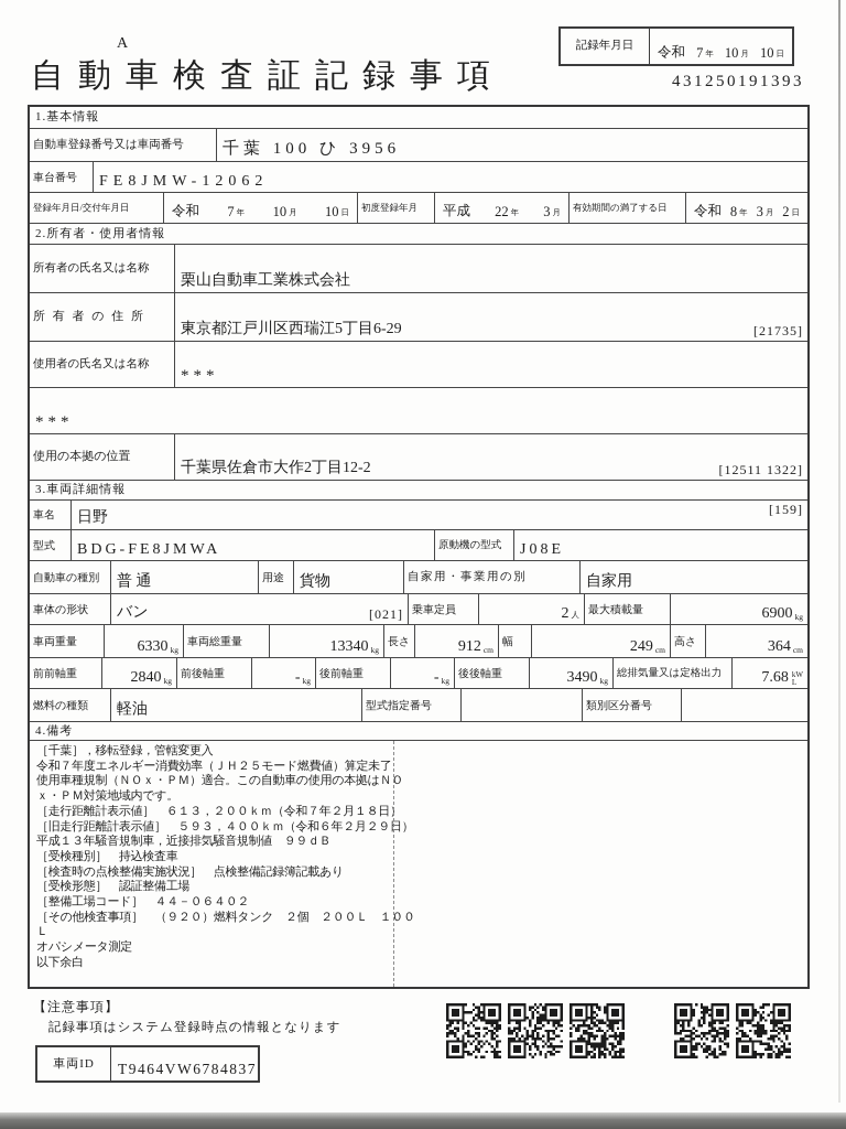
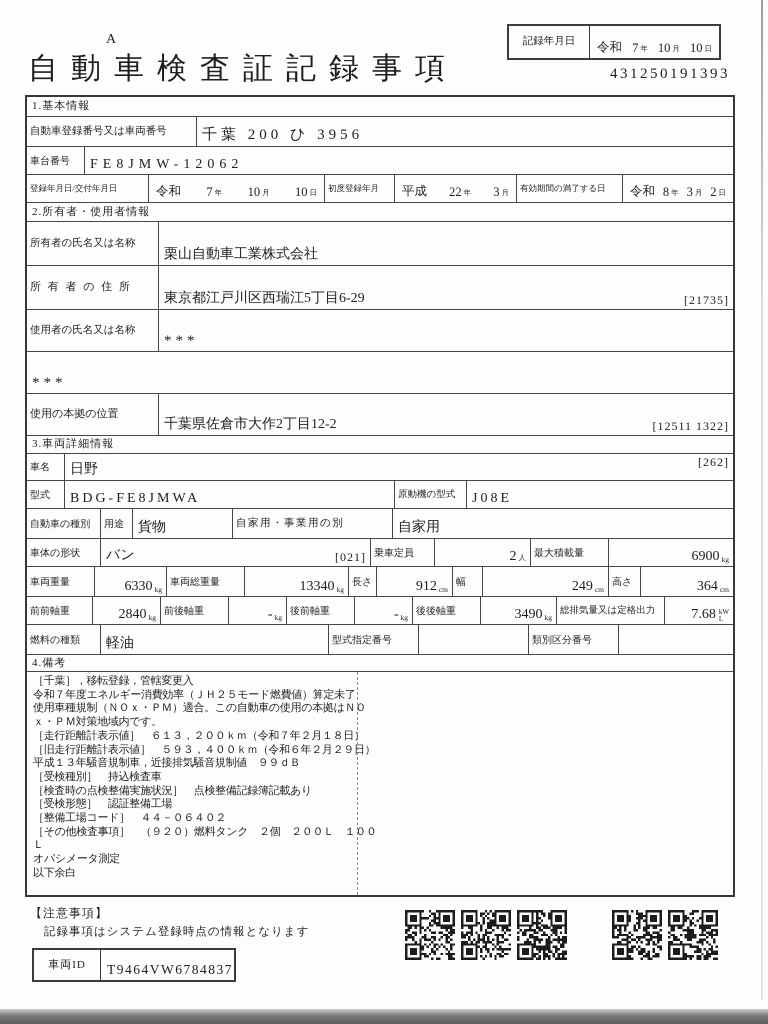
  A
  自動車検査証記録事項
  記録年月日
  令和
  7
  年
  10
  月
  10
  日
  431250191393
  1.基本情報
  自動車登録番号又は車両番号
- 千葉 100 ひ 3956
+ 千葉 200 ひ 3956
  車台番号
  FE8JMW-12062
  登録年月日/交付年月日
  令和
  7
  年
  10
  月
  10
  日
  初度登録年月
  平成
  22
  年
  3
  月
  有効期間の満了する日
  令和
  8
  年
  3
  月
  2
  日
  2.所有者・使用者情報
  所有者の氏名又は名称
  栗山自動車工業株式会社
  所 有 者 の 住 所
  東京都江戸川区西瑞江5丁目6-29
  [21735]
  使用者の氏名又は名称
  ***
  ***
  使用の本拠の位置
  千葉県佐倉市大作2丁目12-2
  [12511 1322]
  3.車両詳細情報
  車名
  日野
- [159]
+ [262]
  型式
  BDG-FE8JMWA
  原動機の型式
  J08E
  自動車の種別
- 普 通
  用途
  貨物
  自家用・事業用の別
  自家用
  車体の形状
  バン
  [021]
  乗車定員
  2
  人
  最大積載量
  6900
  kg
  車両重量
  6330
  kg
  車両総重量
  13340
  kg
  長さ
  912
  cm
  幅
  249
  cm
  高さ
  364
  cm
  前前軸重
  2840
  kg
  前後軸重
  -
  kg
  後前軸重
  -
  kg
  後後軸重
  3490
  kg
  総排気量又は定格出力
  7.68
  kW
  L
  燃料の種類
  軽油
  型式指定番号
  類別区分番号
  4.備考
  ［千葉］，移転登録，管轄変更入
  令和７年度エネルギー消費効率（ＪＨ２５モード燃費値）算定未了
  使用車種規制（ＮＯｘ・ＰＭ）適合。この自動車の使用の本拠はＮＯ
  ｘ・ＰＭ対策地域内です。
  ［走行距離計表示値］ ６１３，２００ｋｍ（令和７年２月１８日）
  ［旧走行距離計表示値］ ５９３，４００ｋｍ（令和６年２月２９日）
  平成１３年騒音規制車，近接排気騒音規制値 ９９ｄＢ
  ［受検種別］ 持込検査車
  ［検査時の点検整備実施状況］ 点検整備記録簿記載あり
  ［受検形態］ 認証整備工場
  ［整備工場コード］ ４４－０６４０２
  ［その他検査事項］ （９２０）燃料タンク ２個 ２００Ｌ １００
  Ｌ
  オパシメータ測定
  以下余白
  【注意事項】
  記録事項はシステム登録時点の情報となります
  車両ID
  T9464VW6784837
